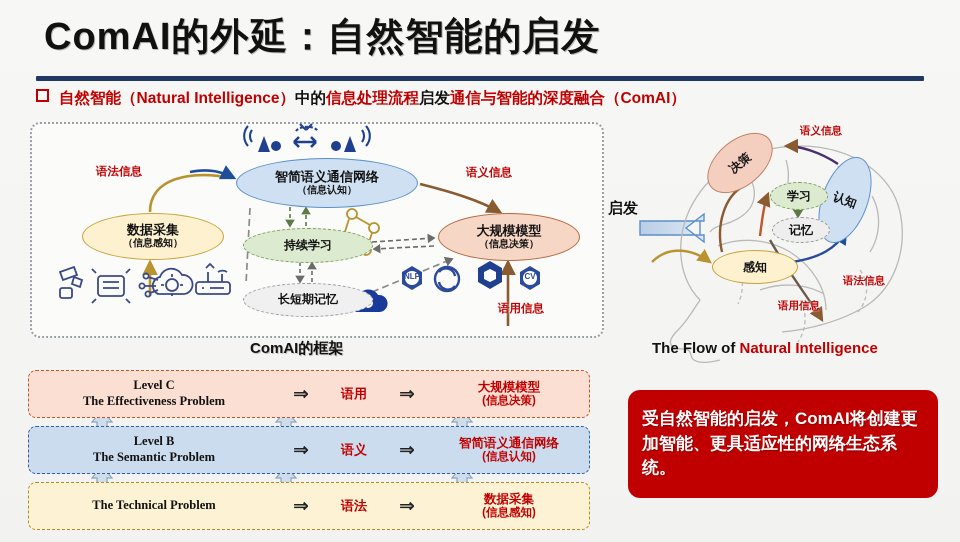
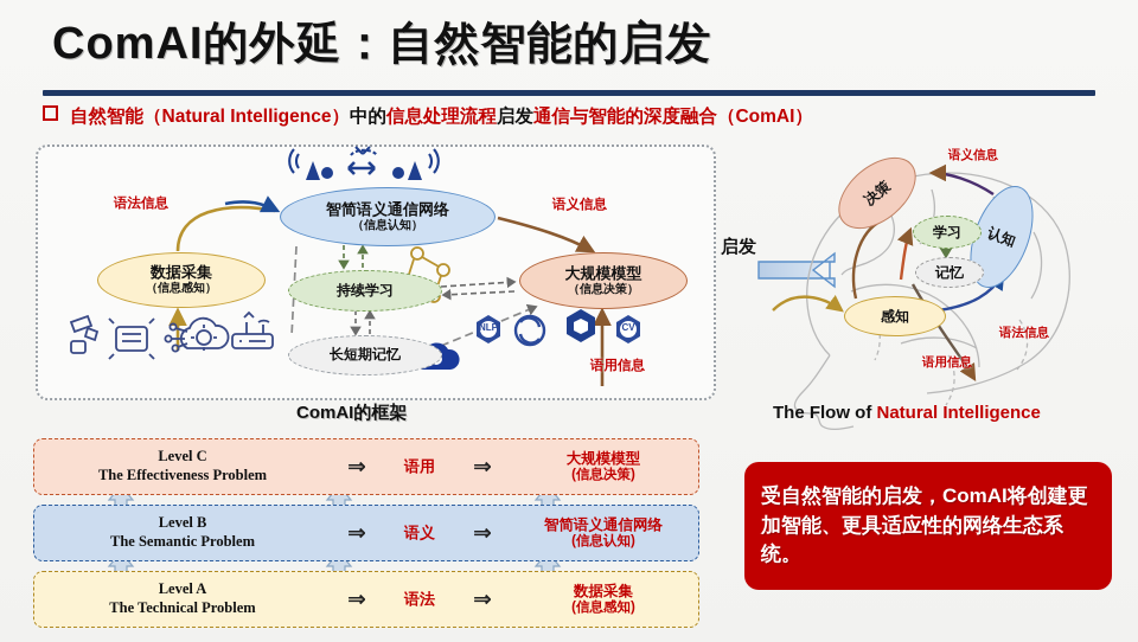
  ComAI的外延：自然智能的启发
  自然智能（Natural Intelligence）中的信息处理流程启发通信与智能的深度融合（ComAI）
  智简语义通信网络
  （信息认知）
  数据采集
  （信息感知）
  大规模模型
  （信息决策）
  持续学习
  长短期记忆
  语法信息
  语义信息
  语用信息
  NLP
  CV
  ComAI的框架
  启发
  学习
  记忆
  感知
  语义信息
  语法信息
  语用信息
  The Flow of Natural Intelligence
  Level C
  The Effectiveness Problem
  ⇒
  语用
  ⇒
  大规模模型
  (信息决策)
  Level B
  The Semantic Problem
  ⇒
  语义
  ⇒
  智简语义通信网络
  (信息认知)
+ Level A
  The Technical Problem
  ⇒
  语法
  ⇒
  数据采集
  (信息感知)
  受自然智能的启发，ComAI将创建更加智能、更具适应性的网络生态系统。
